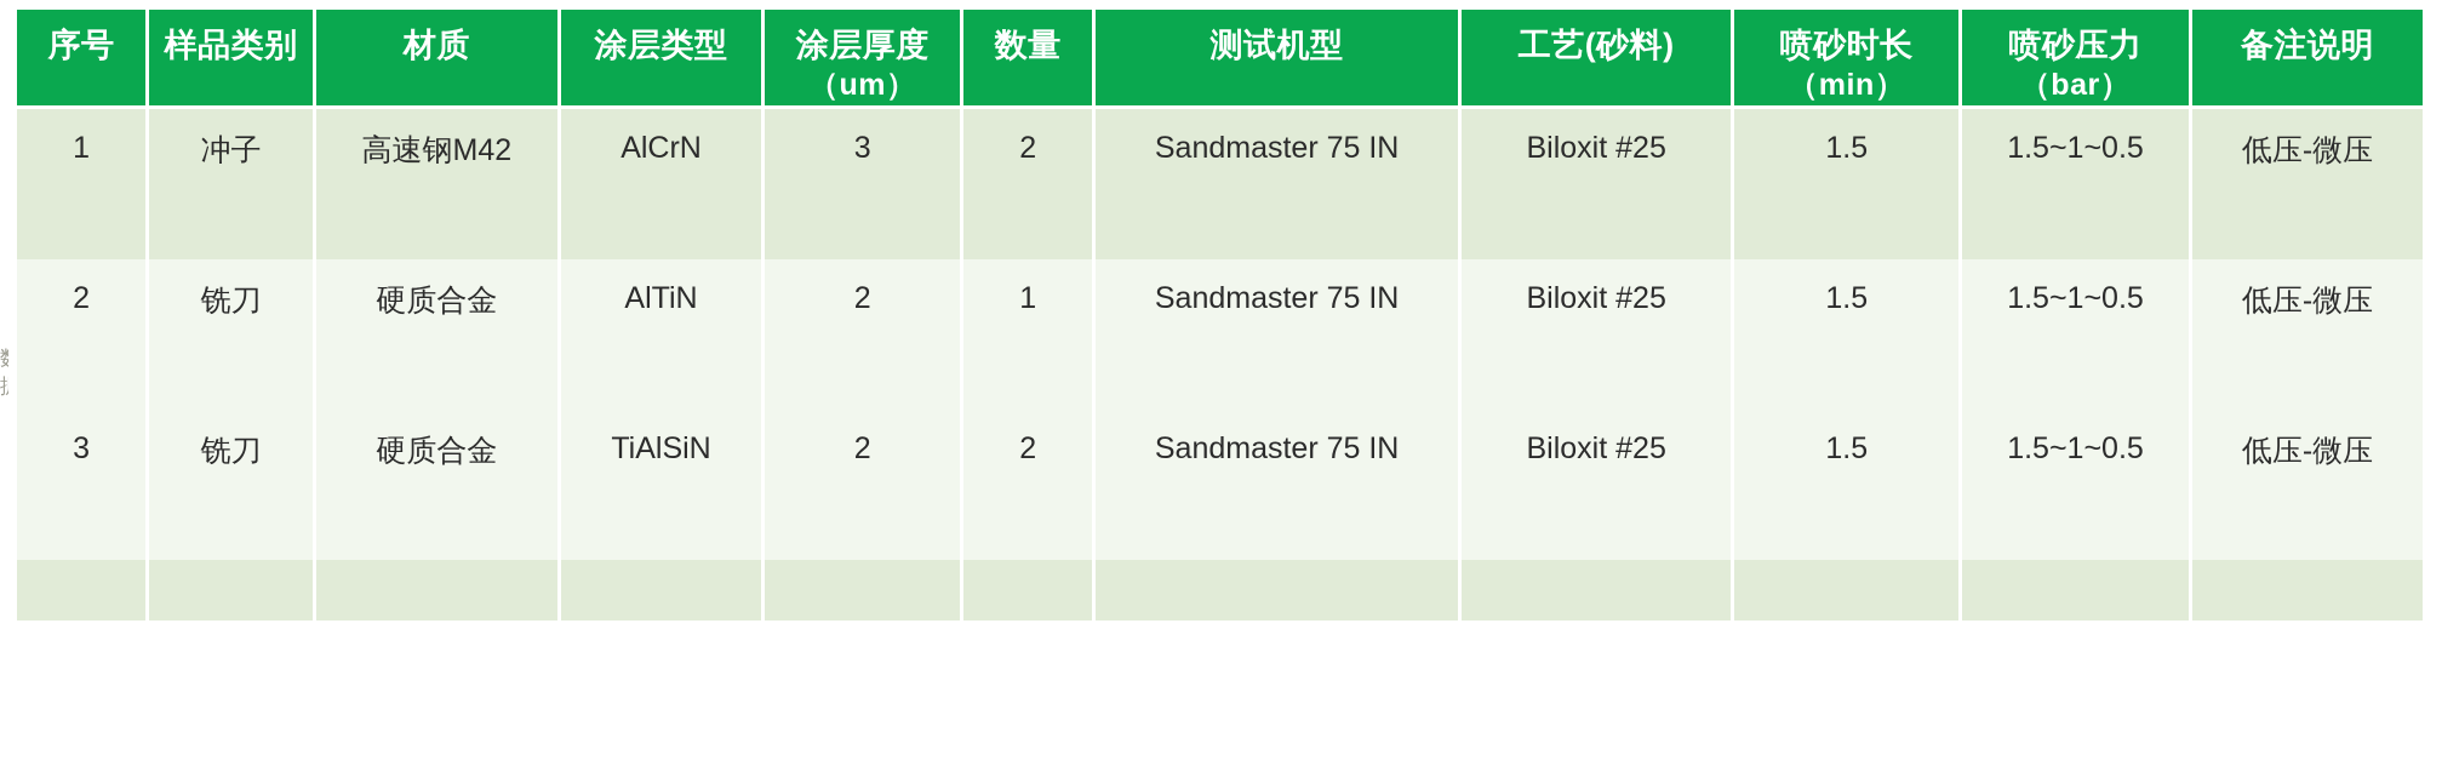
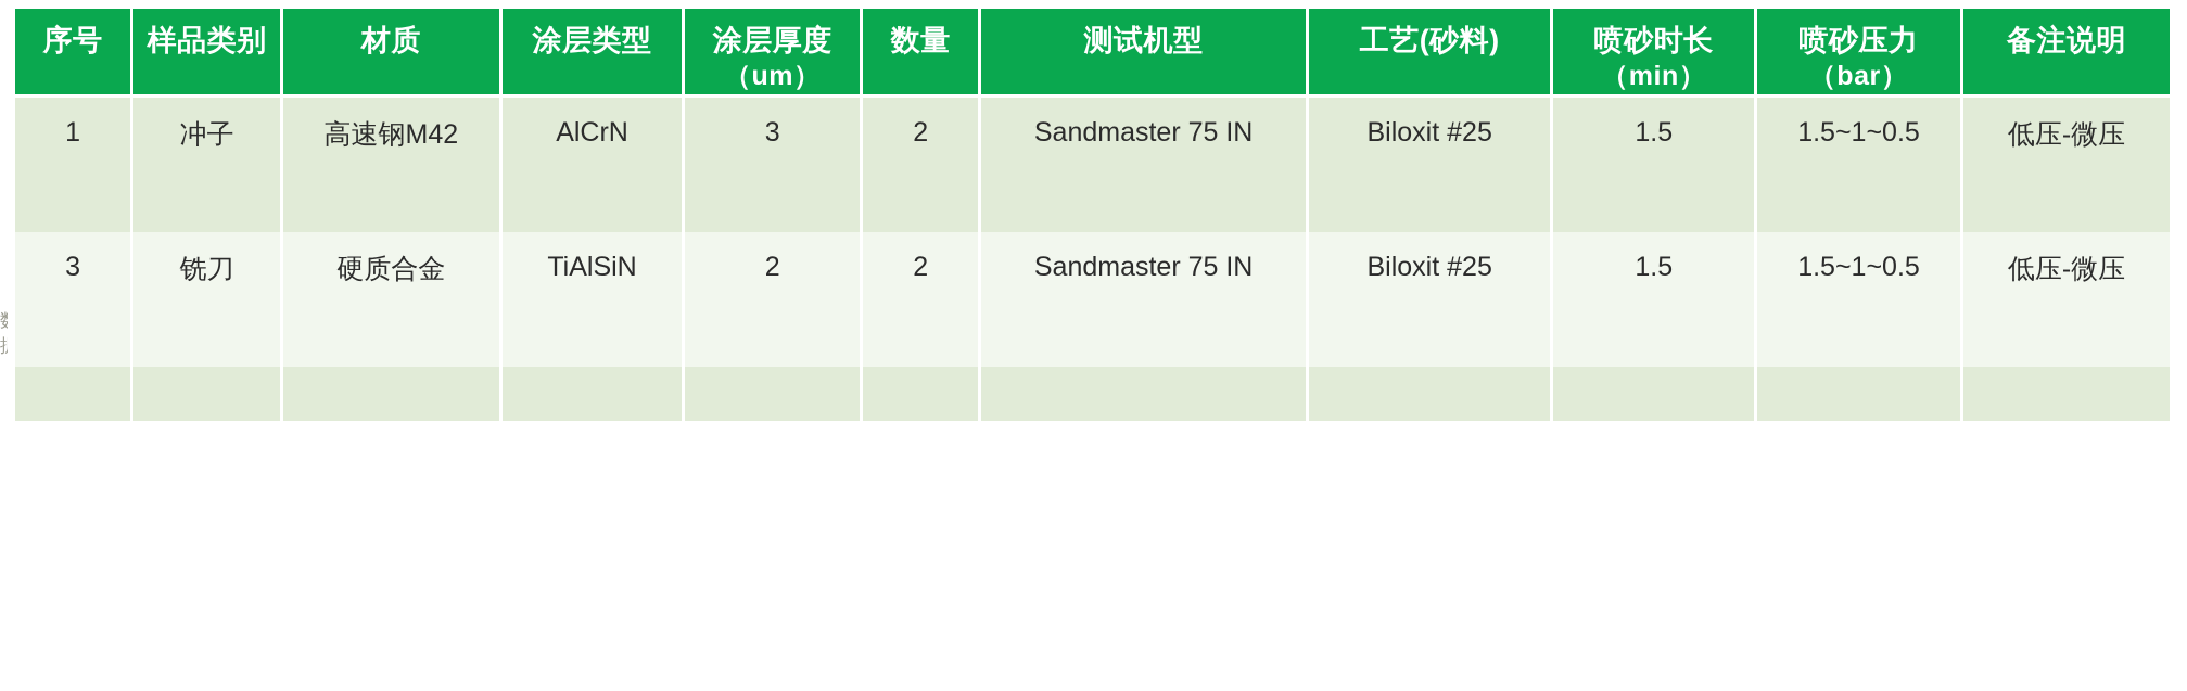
  序号	样品类别	材质	涂层类型	涂层厚度 （um）	数量	测试机型	工艺(砂料)	喷砂时长 （min）	喷砂压力 （bar）	备注说明
  1	冲子	高速钢M42	AlCrN	3	2	Sandmaster 75 IN	Biloxit #25	1.5	1.5~1~0.5	低压-微压
- 2	铣刀	硬质合金	AlTiN	2	1	Sandmaster 75 IN	Biloxit #25	1.5	1.5~1~0.5	低压-微压
  3	铣刀	硬质合金	TiAlSiN	2	2	Sandmaster 75 IN	Biloxit #25	1.5	1.5~1~0.5	低压-微压
